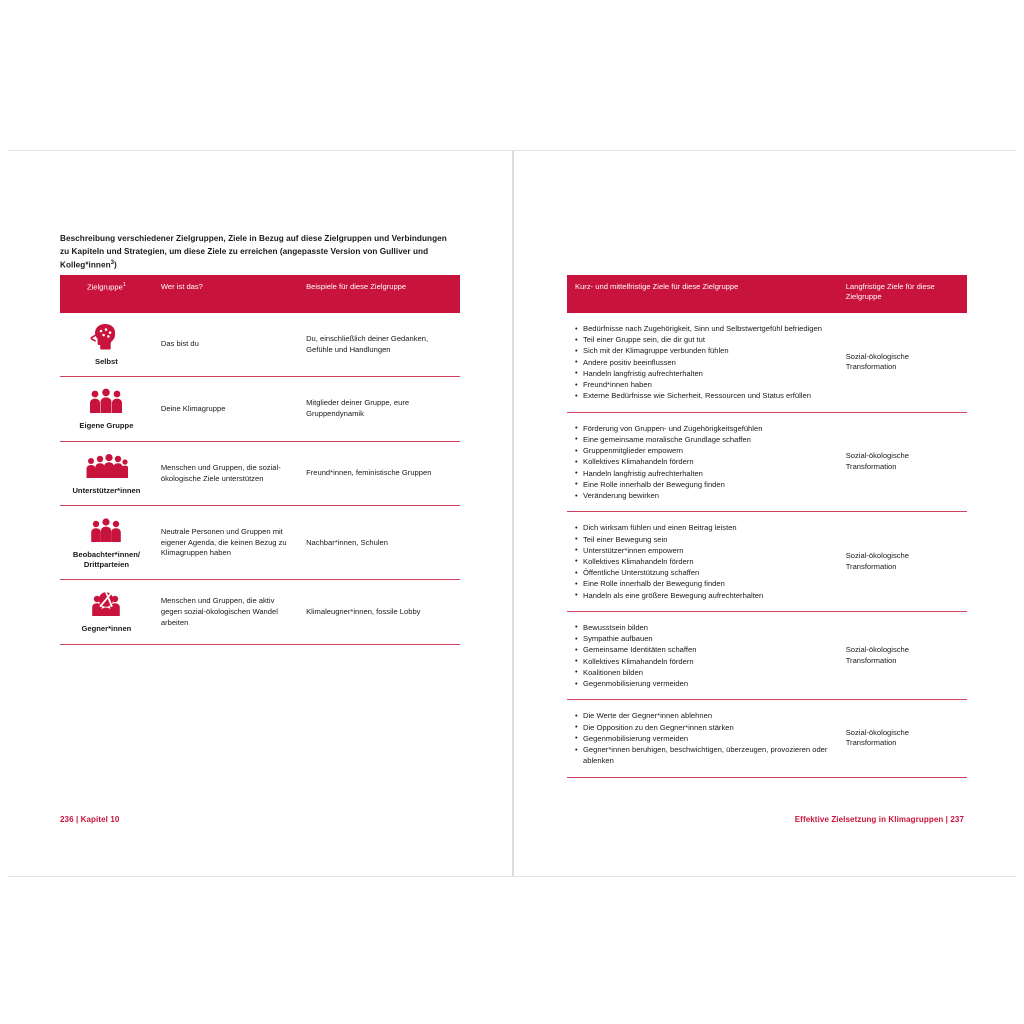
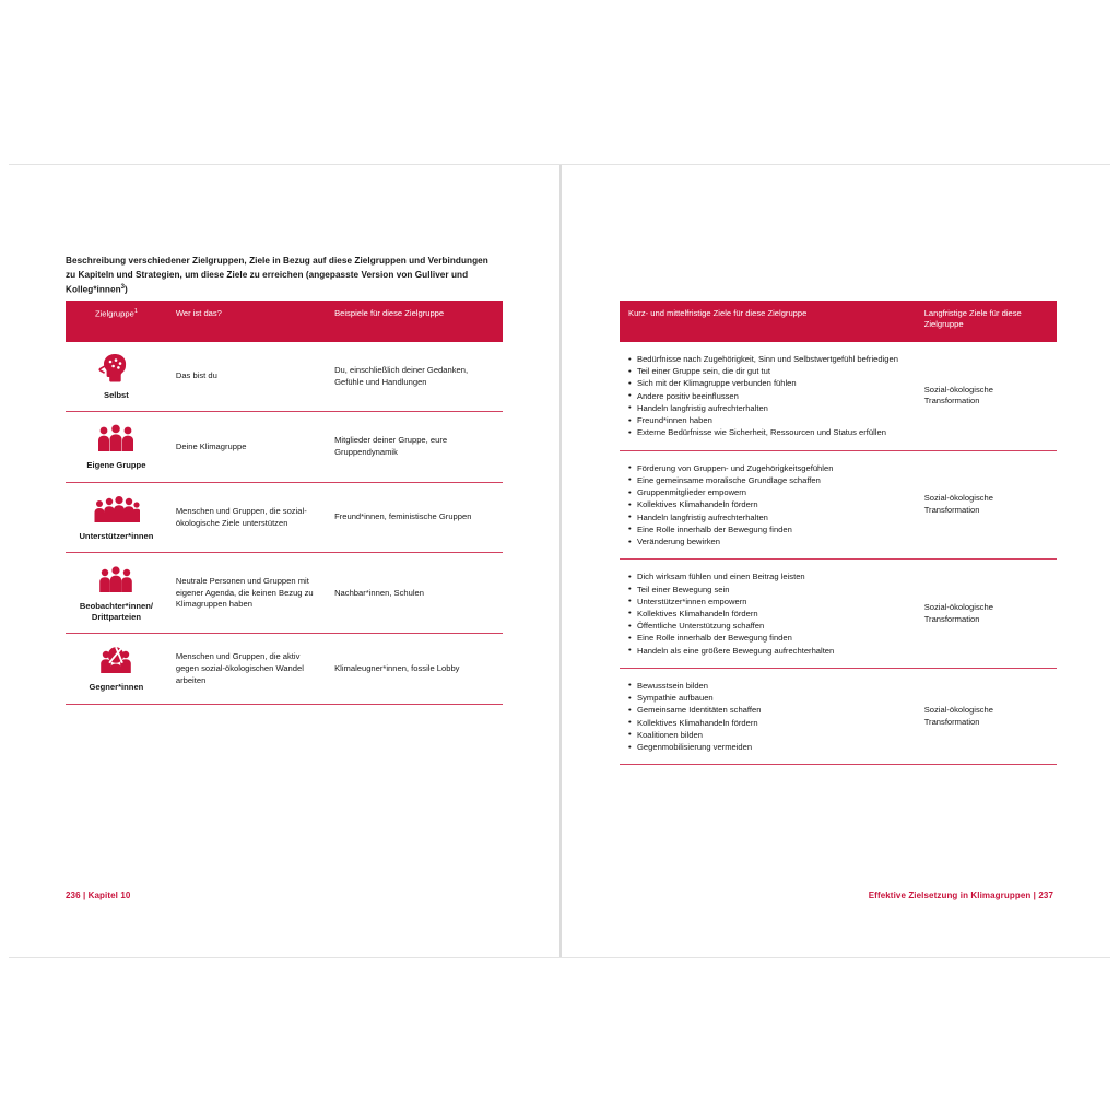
  Beschreibung verschiedener Zielgruppen, Ziele in Bezug auf diese Zielgruppen und Verbindungen zu Kapiteln und Strategien, um diese Ziele zu erreichen (angepasste Version von Gulliver und Kolleg*innen )
  Zielgruppe	Wer ist das?	Beispiele für diese Zielgruppe
  Selbst	Das bist du	Du, einschließlich deiner Gedanken, Gefühle und Handlungen
  Eigene Gruppe	Deine Klimagruppe	Mitglieder deiner Gruppe, eure Gruppendynamik
  Unterstützer*innen	Menschen und Gruppen, die sozial-ökologische Ziele unterstützen	Freund*innen, feministische Gruppen
  Beobachter*innen/ Drittparteien	Neutrale Personen und Gruppen mit eigener Agenda, die keinen Bezug zu Klimagruppen haben	Nachbar*innen, Schulen
  Gegner*innen	Menschen und Gruppen, die aktiv gegen sozial-ökologischen Wandel arbeiten	Klimaleugner*innen, fossile Lobby
  236 | Kapitel 10
  Kurz- und mittelfristige Ziele für diese Zielgruppe	Langfristige Ziele für diese Zielgruppe
  Bedürfnisse nach Zugehörigkeit, Sinn und Selbstwertgefühl befriedigen Teil einer Gruppe sein, die dir gut tut Sich mit der Klimagruppe verbunden fühlen Andere positiv beeinflussen Handeln langfristig aufrechterhalten Freund*innen haben Externe Bedürfnisse wie Sicherheit, Ressourcen und Status erfüllen	Sozial-ökologische Transformation
  Förderung von Gruppen- und Zugehörigkeitsgefühlen Eine gemeinsame moralische Grundlage schaffen Gruppenmitglieder empowern Kollektives Klimahandeln fördern Handeln langfristig aufrechterhalten Eine Rolle innerhalb der Bewegung finden Veränderung bewirken	Sozial-ökologische Transformation
  Dich wirksam fühlen und einen Beitrag leisten Teil einer Bewegung sein Unterstützer*innen empowern Kollektives Klimahandeln fördern Öffentliche Unterstützung schaffen Eine Rolle innerhalb der Bewegung finden Handeln als eine größere Bewegung aufrechterhalten	Sozial-ökologische Transformation
  Bewusstsein bilden Sympathie aufbauen Gemeinsame Identitäten schaffen Kollektives Klimahandeln fördern Koalitionen bilden Gegenmobilisierung vermeiden	Sozial-ökologische Transformation
- Die Werte der Gegner*innen ablehnen Die Opposition zu den Gegner*innen stärken Gegenmobilisierung vermeiden Gegner*innen beruhigen, beschwichtigen, überzeugen, provozieren oder ablenken	Sozial-ökologische Transformation
  Effektive Zielsetzung in Klimagruppen | 237
